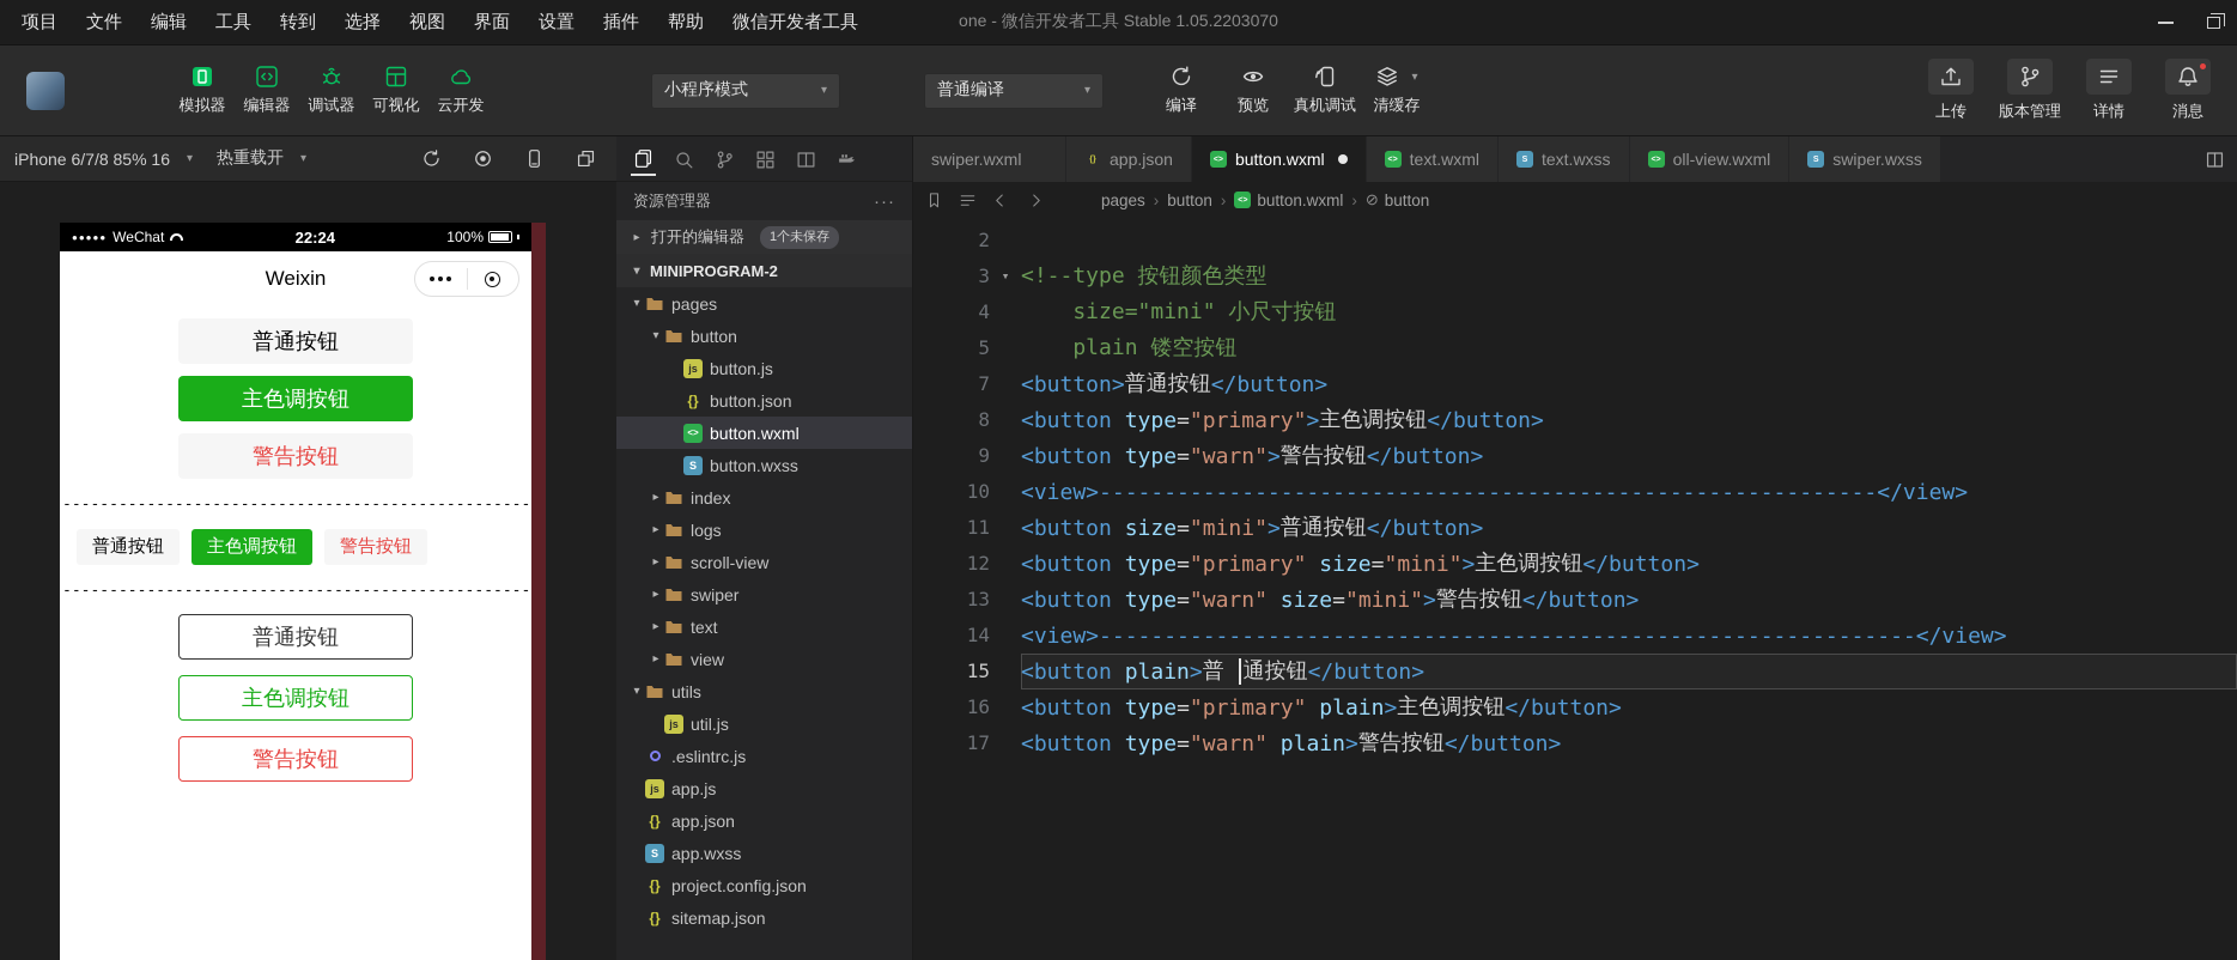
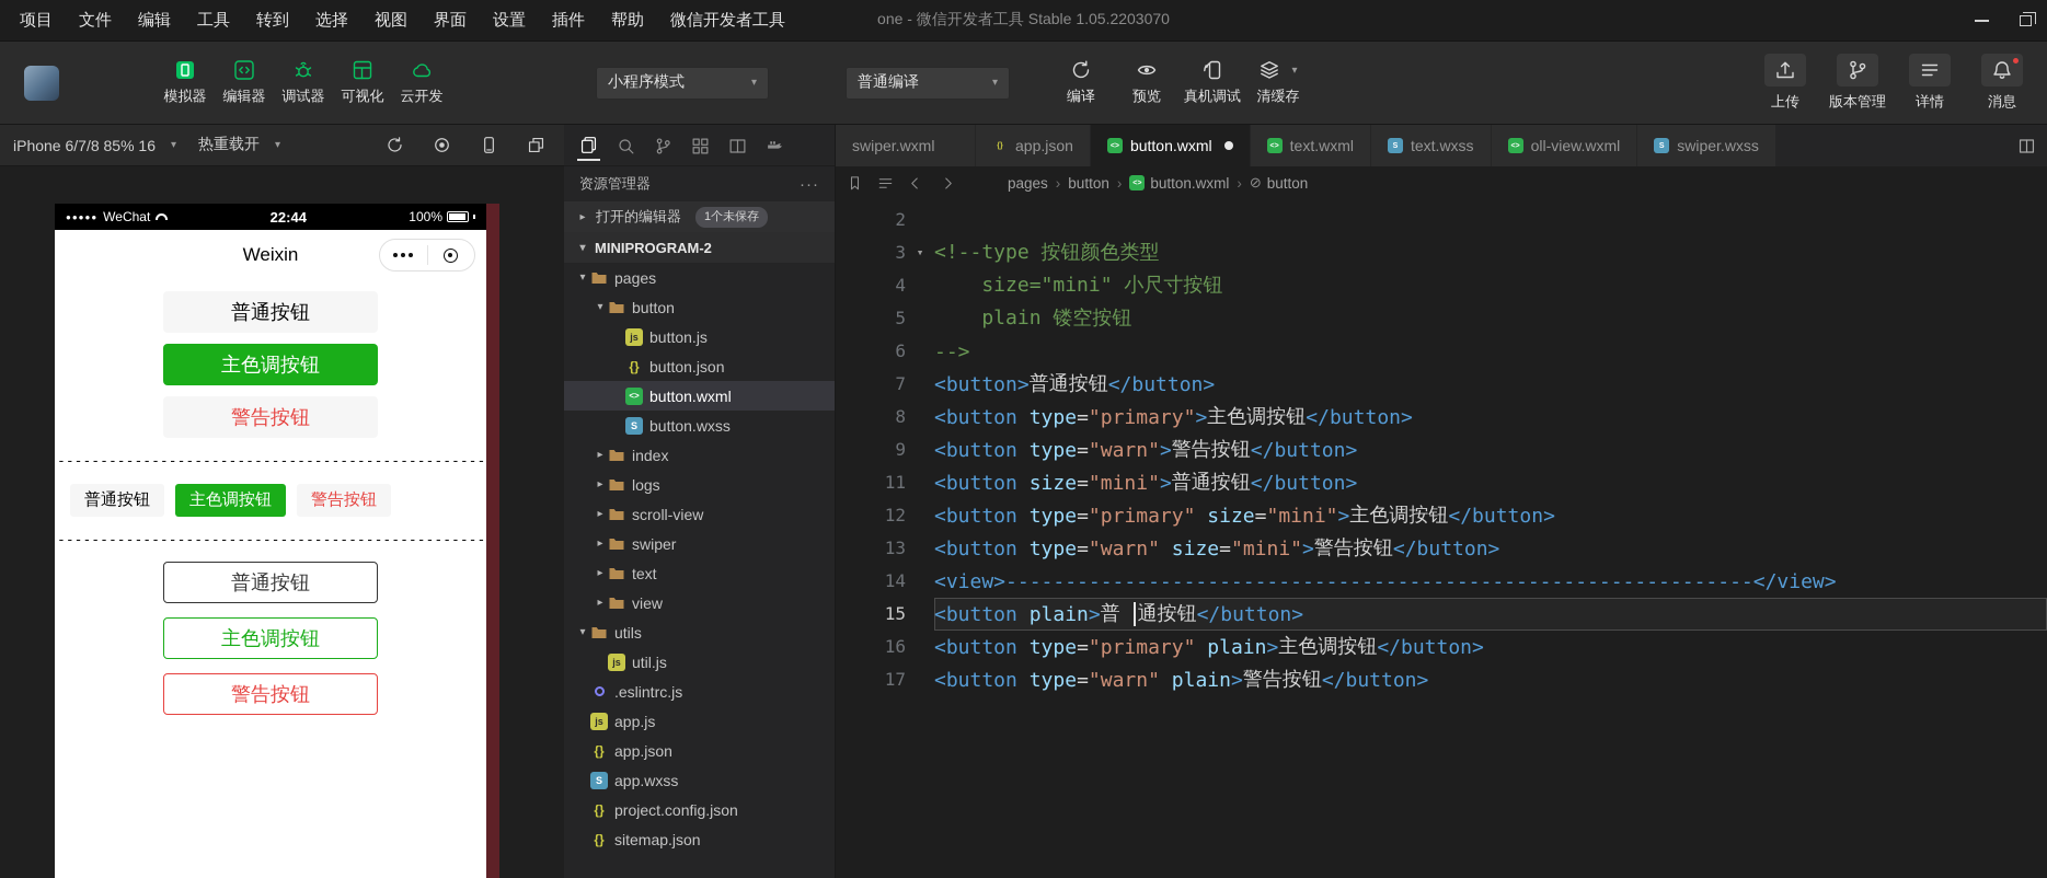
  项目
  文件
  编辑
  工具
  转到
  选择
  视图
  界面
  设置
  插件
  帮助
  微信开发者工具
  one - 微信开发者工具 Stable 1.05.2203070
  模拟器
  编辑器
  调试器
  可视化
  云开发
  小程序模式
  ▾
  普通编译
  ▾
  编译
  预览
  真机调试
  ▾
  清缓存
  上传
  版本管理
  详情
  消息
  iPhone 6/7/8 85% 16
  ▾
  热重载开
  ▾
  ●●●●●
  WeChat
- 22:24
+ 22:44
  100%
  Weixin
  普通按钮
  主色调按钮
  警告按钮
  --------------------------------------------------
  普通按钮
  主色调按钮
  警告按钮
  --------------------------------------------------
  普通按钮
  主色调按钮
  警告按钮
  资源管理器
  ···
  ▸
  打开的编辑器
  1个未保存
  ▾
  MINIPROGRAM-2
  ▾
  pages
  ▾
  button
  js
  button.js
  {}
  button.json
  <>
  button.wxml
  S
  button.wxss
  ▸
  index
  ▸
  logs
  ▸
  scroll-view
  ▸
  swiper
  ▸
  text
  ▸
  view
  ▾
  utils
  js
  util.js
  .eslintrc.js
  js
  app.js
  {}
  app.json
  S
  app.wxss
  {}
  project.config.json
  {}
  sitemap.json
  swiper.wxml
  app.json
  button.wxml
  text.wxml
  text.wxss
  oll-view.wxml
  swiper.wxss
  pages
  ›
  button
  ›
  button.wxml
  ›
  ⊘
  button
  2
  3
  ▾
  <!--type 按钮颜色类型
  4
  size="mini" 小尺寸按钮
  5
  plain 镂空按钮
+ 6
+ -->
  7
  <button>
  普通按钮
  </button>
  8
  <button
  type
  =
  "primary"
  >
  主色调按钮
  </button>
  9
  <button
  type
  =
  "warn"
  >
  警告按钮
  </button>
- 10
- <view>------------------------------------------------------------</view>
  11
  <button
  size
  =
  "mini"
  >
  普通按钮
  </button>
  12
  <button
  type
  =
  "primary"
  size
  =
  "mini"
  >
  主色调按钮
  </button>
  13
  <button
  type
  =
  "warn"
  size
  =
  "mini"
  >
  警告按钮
  </button>
  14
  <view>---------------------------------------------------------------</view>
  15
  <button
  plain
  >
  普
  通按钮
  </button>
  16
  <button
  type
  =
  "primary"
  plain
  >
  主色调按钮
  </button>
  17
  <button
  type
  =
  "warn"
  plain
  >
  警告按钮
  </button>
